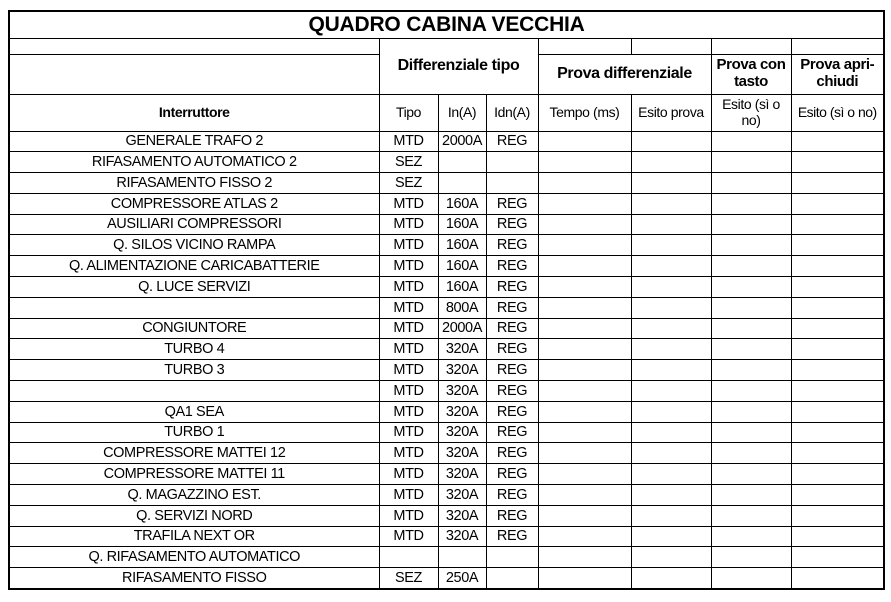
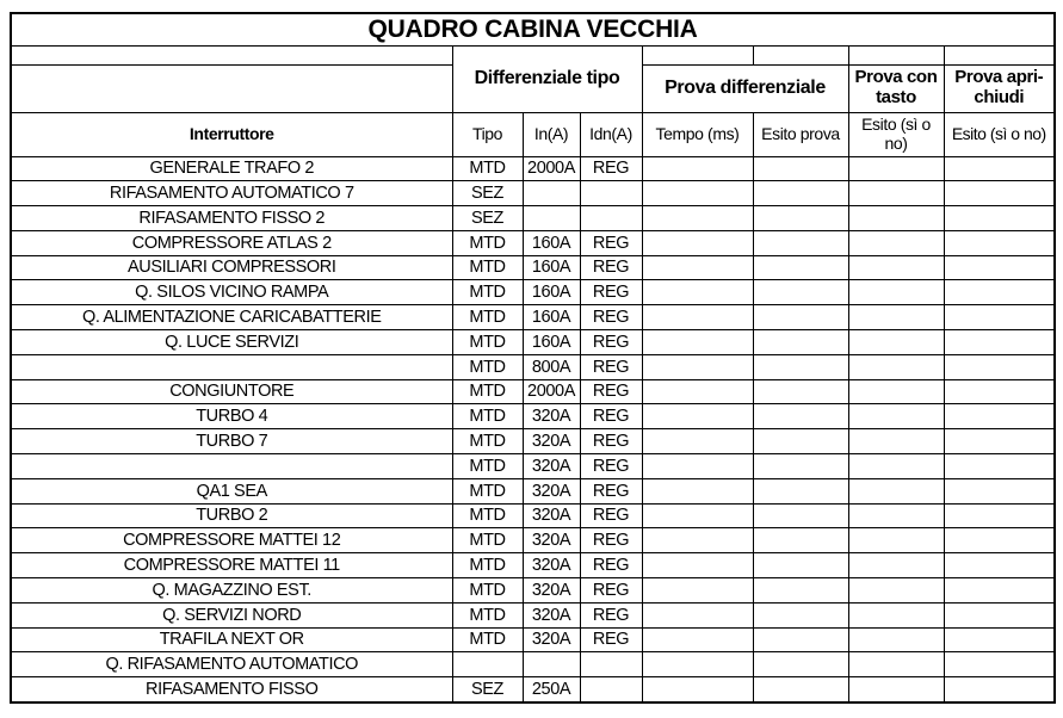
  QUADRO CABINA VECCHIA
  	Differenziale tipo
  	Prova differenziale	Prova con tasto	Prova apri-chiudi
  Interruttore	Tipo	In(A)	Idn(A)	Tempo (ms)	Esito prova	Esito (sì o no)	Esito (sì o no)
  GENERALE TRAFO 2	MTD	2000A	REG
- RIFASAMENTO AUTOMATICO 2	SEZ
+ RIFASAMENTO AUTOMATICO 7	SEZ
  RIFASAMENTO FISSO 2	SEZ
  COMPRESSORE ATLAS 2	MTD	160A	REG
  AUSILIARI COMPRESSORI	MTD	160A	REG
  Q. SILOS VICINO RAMPA	MTD	160A	REG
  Q. ALIMENTAZIONE CARICABATTERIE	MTD	160A	REG
  Q. LUCE SERVIZI	MTD	160A	REG
  	MTD	800A	REG
  CONGIUNTORE	MTD	2000A	REG
  TURBO 4	MTD	320A	REG
- TURBO 3	MTD	320A	REG
+ TURBO 7	MTD	320A	REG
  	MTD	320A	REG
  QA1 SEA	MTD	320A	REG
- TURBO 1	MTD	320A	REG
+ TURBO 2	MTD	320A	REG
  COMPRESSORE MATTEI 12	MTD	320A	REG
  COMPRESSORE MATTEI 11	MTD	320A	REG
  Q. MAGAZZINO EST.	MTD	320A	REG
  Q. SERVIZI NORD	MTD	320A	REG
  TRAFILA NEXT OR	MTD	320A	REG
  Q. RIFASAMENTO AUTOMATICO
  RIFASAMENTO FISSO	SEZ	250A
